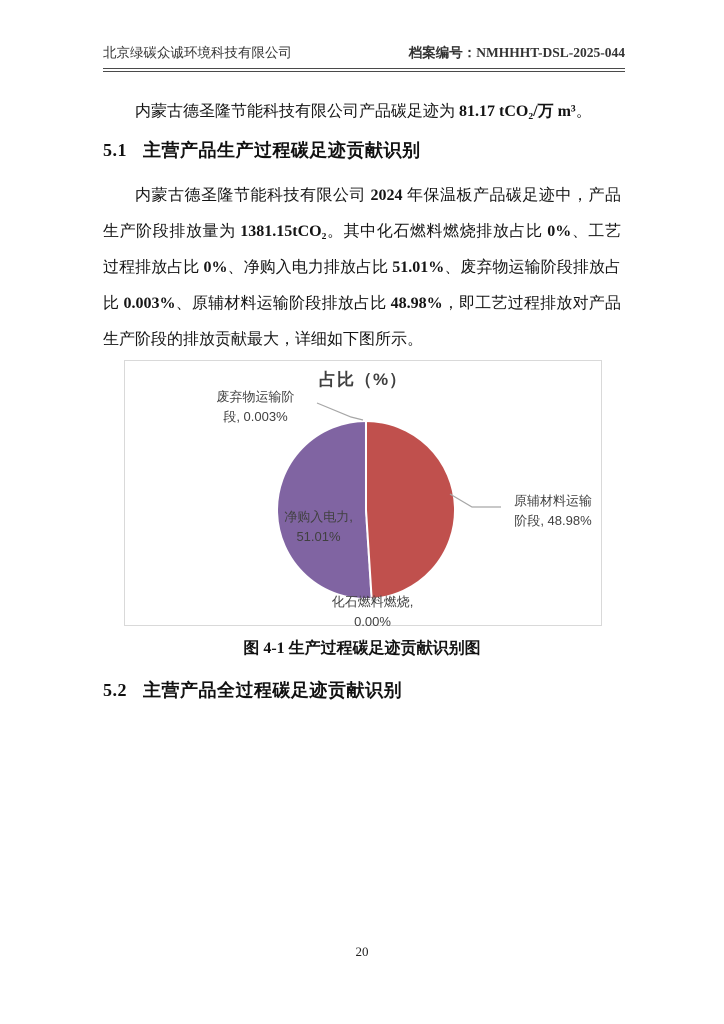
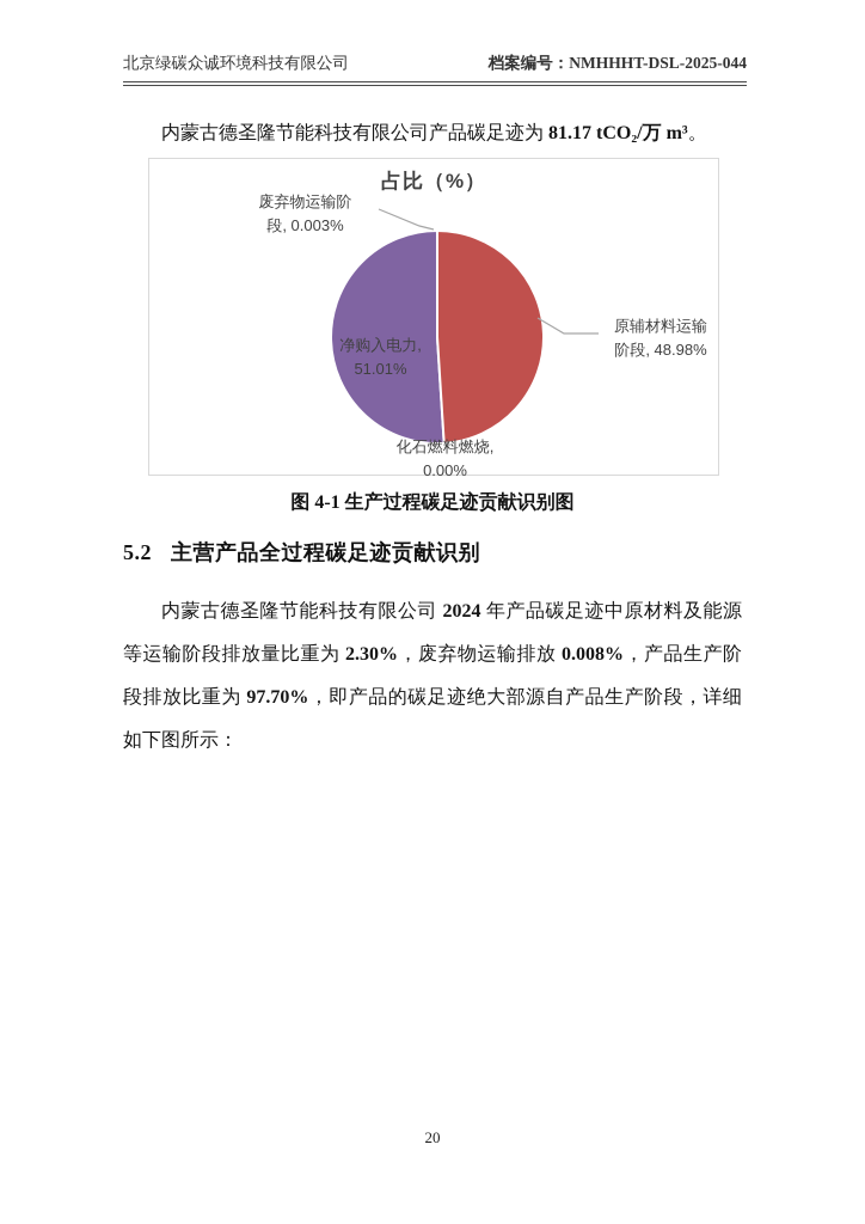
  北京绿碳众诚环境科技有限公司
  档案编号：NMHHHT-DSL-2025-044
  内蒙古德圣隆节能科技有限公司产品碳足迹为 81.17 tCO₂/万 m³。
- 5.1 主营产品生产过程碳足迹贡献识别
- 内蒙古德圣隆节能科技有限公司 2024 年保温板产品碳足迹中，产品生产阶段排放量为 1381.15tCO₂。其中化石燃料燃烧排放占比 0%、工艺过程排放占比 0%、净购入电力排放占比 51.01%、废弃物运输阶段排放占比 0.003%、原辅材料运输阶段排放占比 48.98%，即工艺过程排放对产品生产阶段的排放贡献最大，详细如下图所示。
  占比（%）
  废弃物运输阶
  段, 0.003%
  原辅材料运输
  阶段, 48.98%
  净购入电力,
  51.01%
  化石燃料燃烧,
  0.00%
  图 4-1 生产过程碳足迹贡献识别图
  5.2 主营产品全过程碳足迹贡献识别
+ 内蒙古德圣隆节能科技有限公司 2024 年产品碳足迹中原材料及能源等运输阶段排放量比重为 2.30%，废弃物运输排放 0.008%，产品生产阶段排放比重为 97.70%，即产品的碳足迹绝大部源自产品生产阶段，详细如下图所示：
  20
